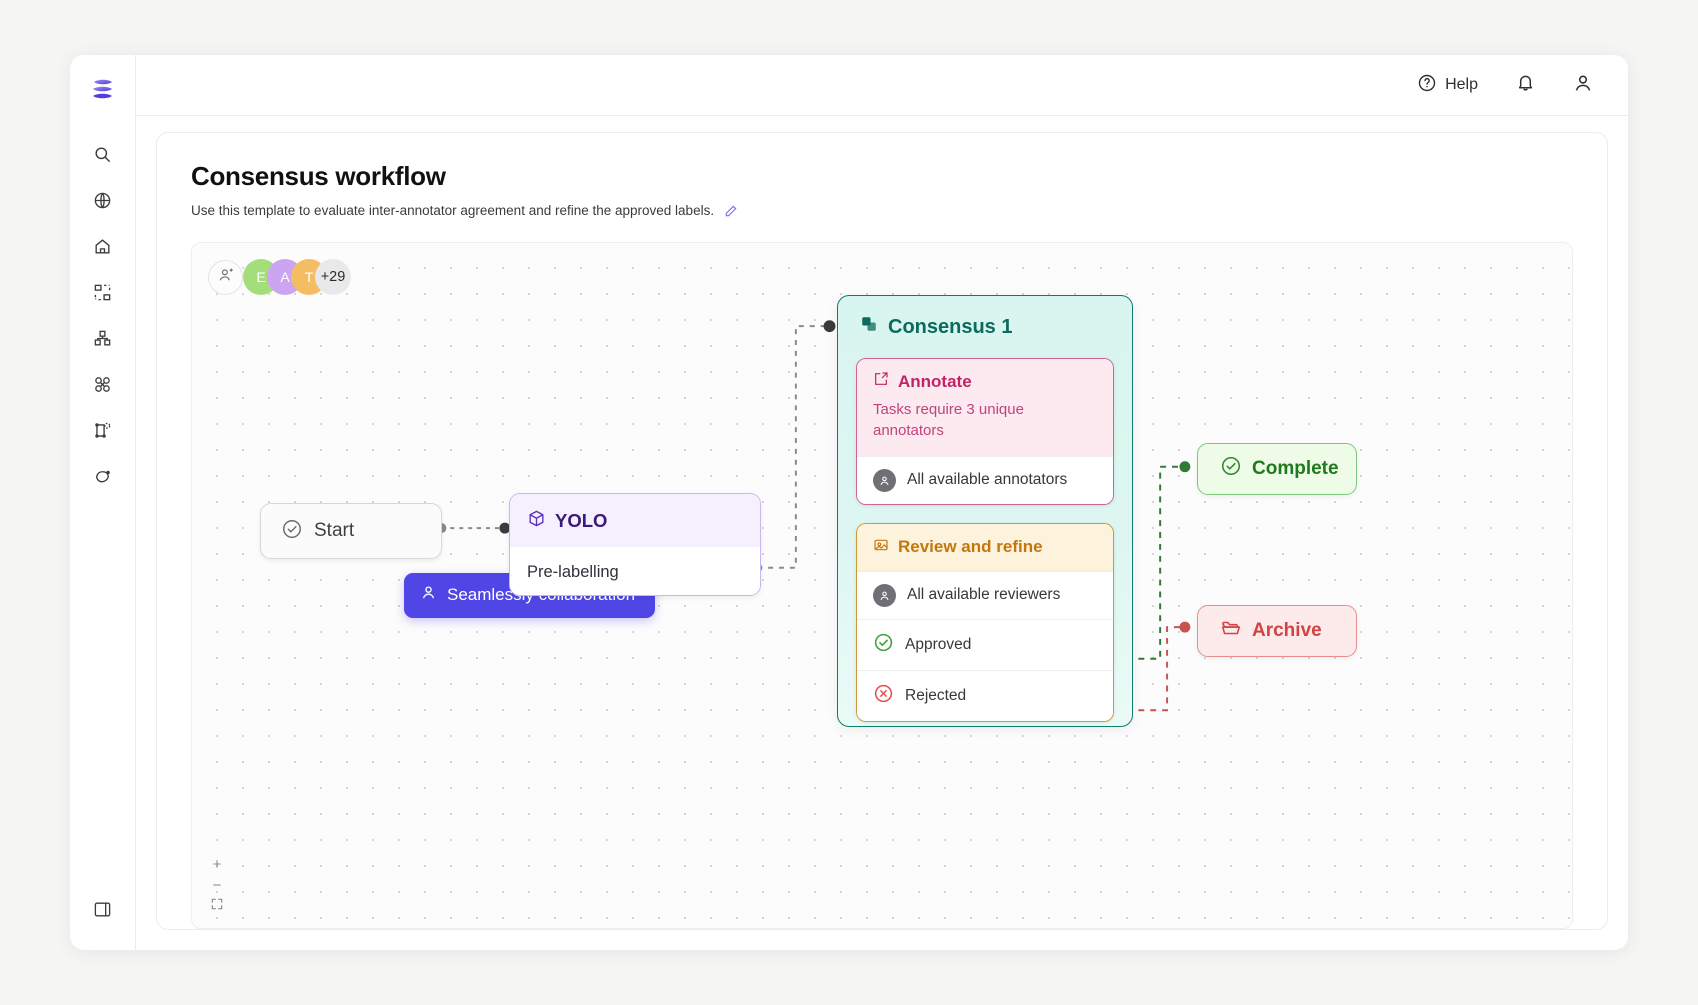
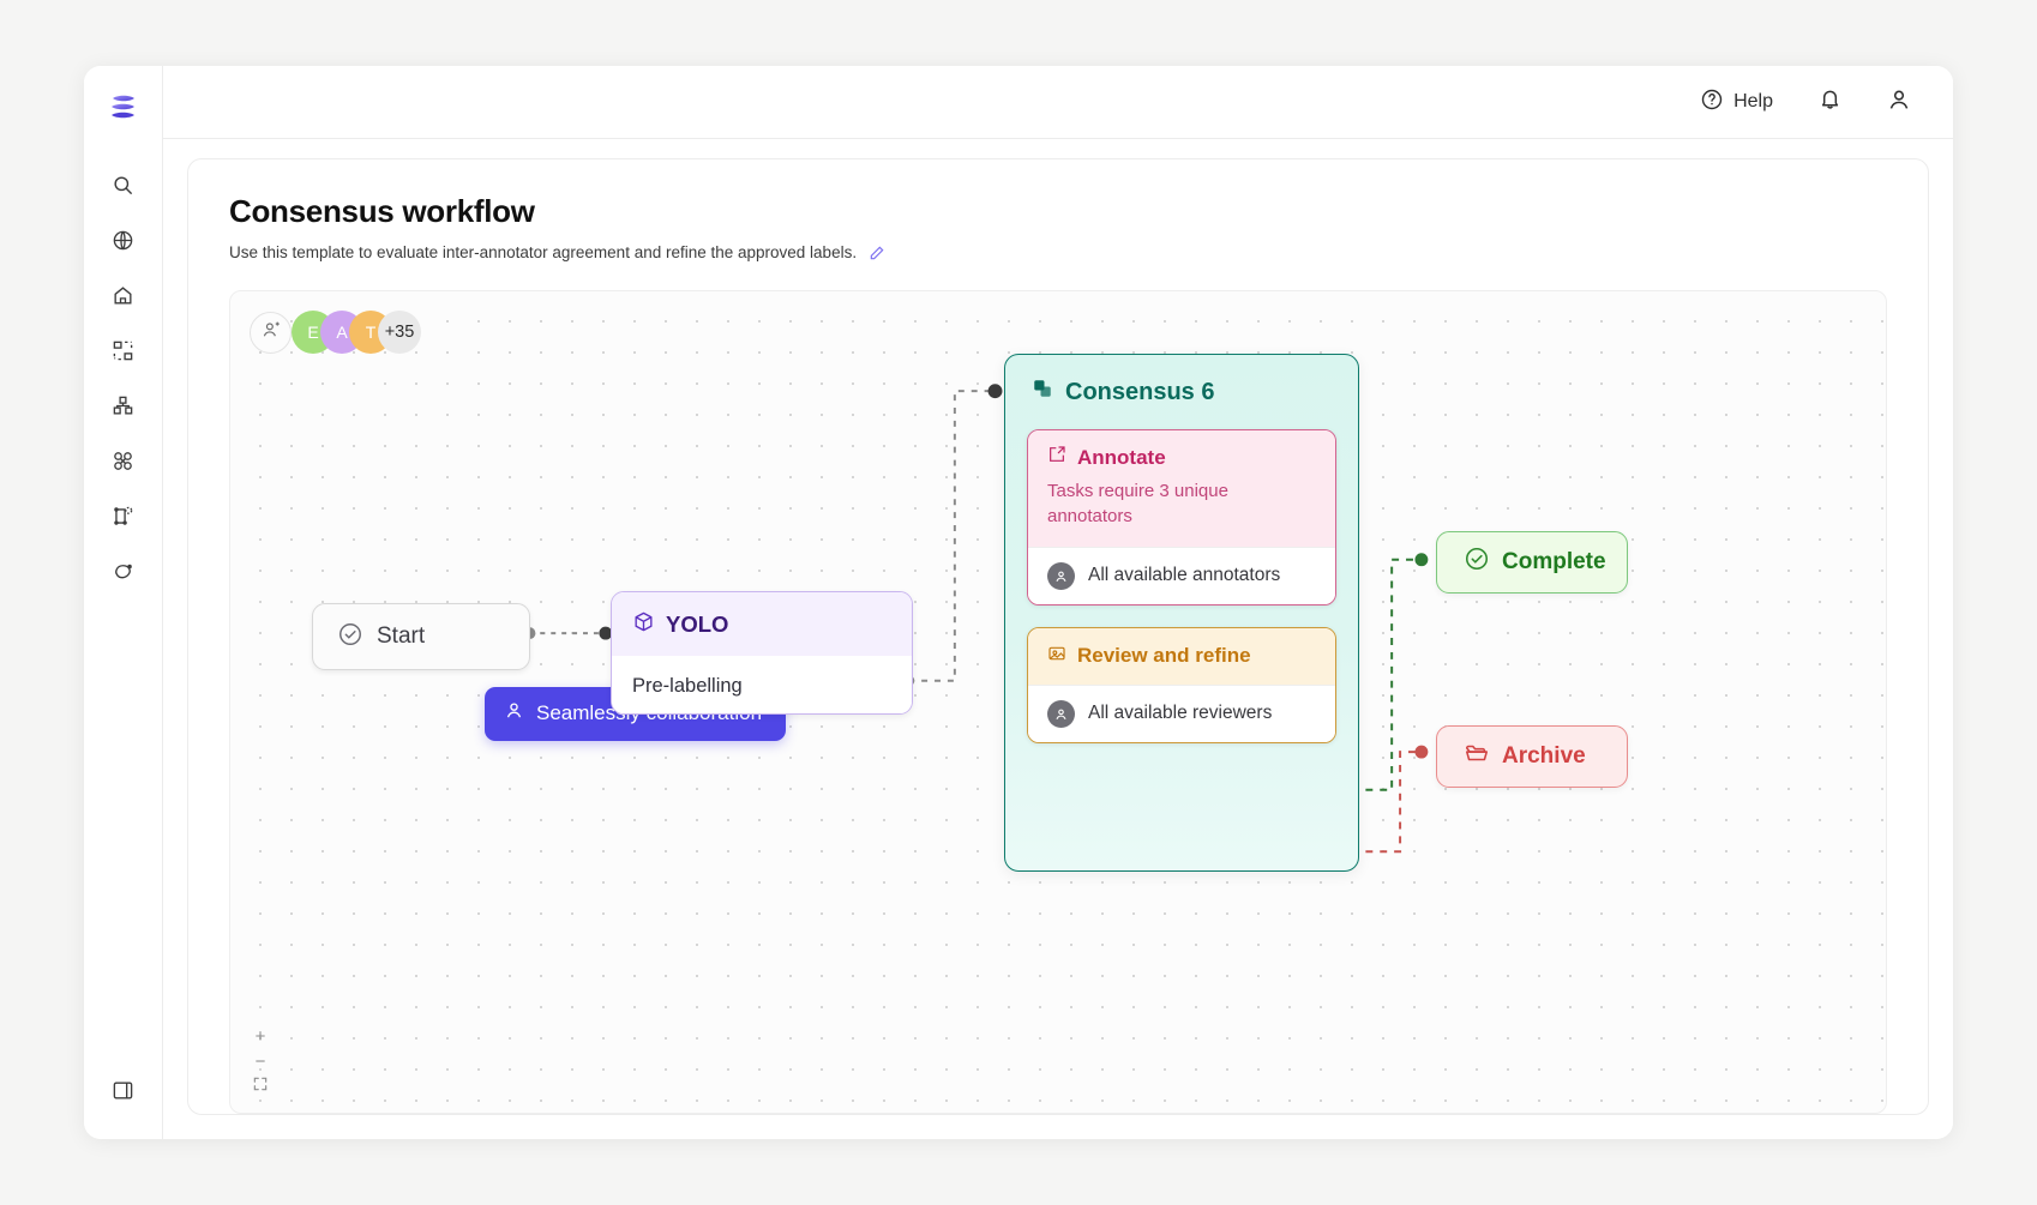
  Help
  Consensus workflow
  Use this template to evaluate inter-annotator agreement and refine the approved labels.
  E
  A
  T
- +29
+ +35
  Start
  YOLO
  Pre-labelling
- Consensus 1
+ Consensus 6
  Annotate
  Tasks require 3 unique annotators
  All available annotators
  Review and refine
  All available reviewers
- Approved
- Rejected
  Complete
  Archive
  +
  −
